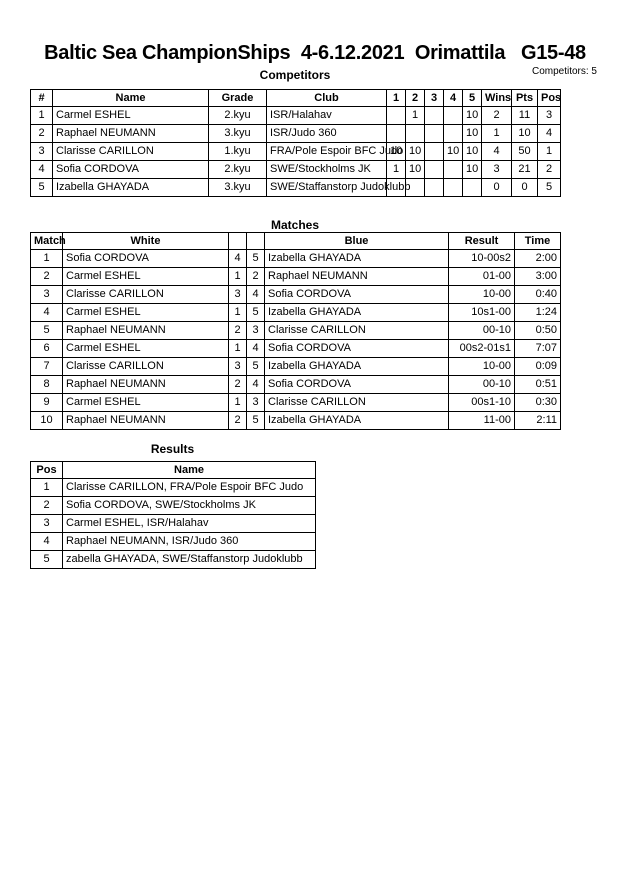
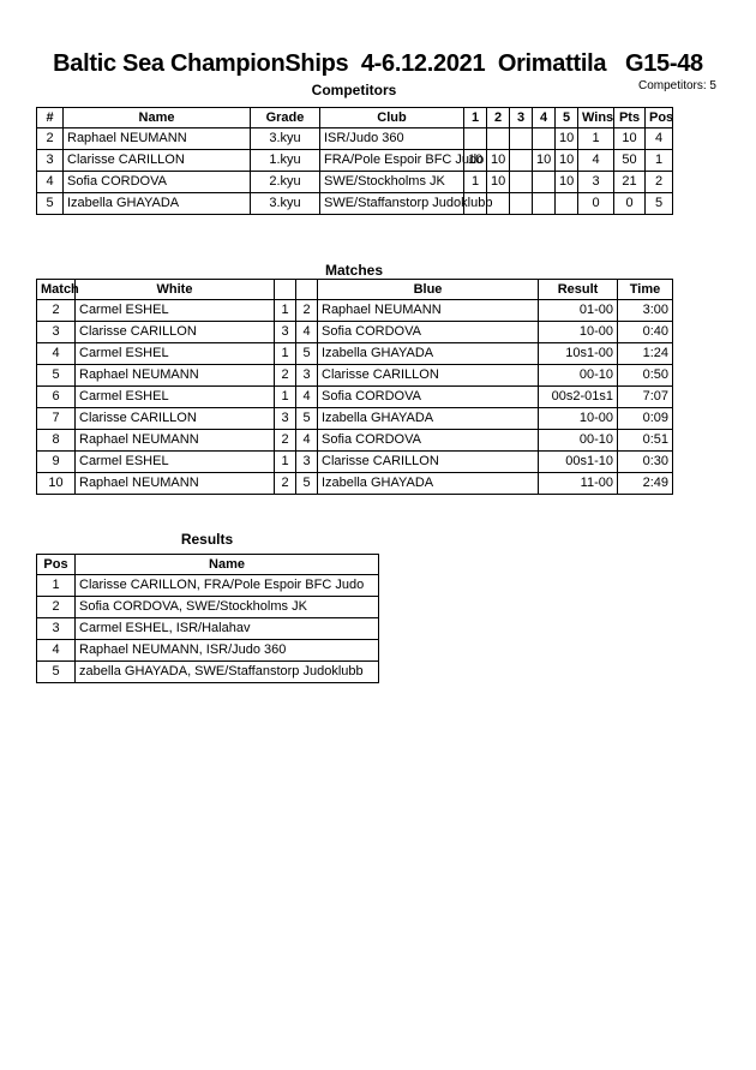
  Baltic Sea ChampionShips 4-6.12.2021 Orimattila G15-48
  Competitors
  Competitors: 5
  #	Name	Grade	Club	1	2	3	4	5	Wins	Pts	Pos
- 1	Carmel ESHEL	2.kyu	ISR/Halahav		1			10	2	11	3
  2	Raphael NEUMANN	3.kyu	ISR/Judo 360					10	1	10	4
  3	Clarisse CARILLON	1.kyu	FRA/Pole Espoir BFC Ju	10	10		10	10	4	50	1
  4	Sofia CORDOVA	2.kyu	SWE/Stockholms JK	1	10			10	3	21	2
  5	Izabella GHAYADA	3.kyu	SWE/Staffanstorp Judoklubb						0	0	5
  Matches
  Match	White			Blue	Result	Time
- 1	Sofia CORDOVA	4	5	Izabella GHAYADA	10-00s2	2:00
  2	Carmel ESHEL	1	2	Raphael NEUMANN	01-00	3:00
  3	Clarisse CARILLON	3	4	Sofia CORDOVA	10-00	0:40
  4	Carmel ESHEL	1	5	Izabella GHAYADA	10s1-00	1:24
  5	Raphael NEUMANN	2	3	Clarisse CARILLON	00-10	0:50
  6	Carmel ESHEL	1	4	Sofia CORDOVA	00s2-01s1	7:07
  7	Clarisse CARILLON	3	5	Izabella GHAYADA	10-00	0:09
  8	Raphael NEUMANN	2	4	Sofia CORDOVA	00-10	0:51
  9	Carmel ESHEL	1	3	Clarisse CARILLON	00s1-10	0:30
- 10	Raphael NEUMANN	2	5	Izabella GHAYADA	11-00	2:11
+ 10	Raphael NEUMANN	2	5	Izabella GHAYADA	11-00	2:49
  Results
  Pos	Name
  1	Clarisse CARILLON, FRA/Pole Espoir BFC Judo
  2	Sofia CORDOVA, SWE/Stockholms JK
  3	Carmel ESHEL, ISR/Halahav
  4	Raphael NEUMANN, ISR/Judo 360
  5	zabella GHAYADA, SWE/Staffanstorp Judoklubb
